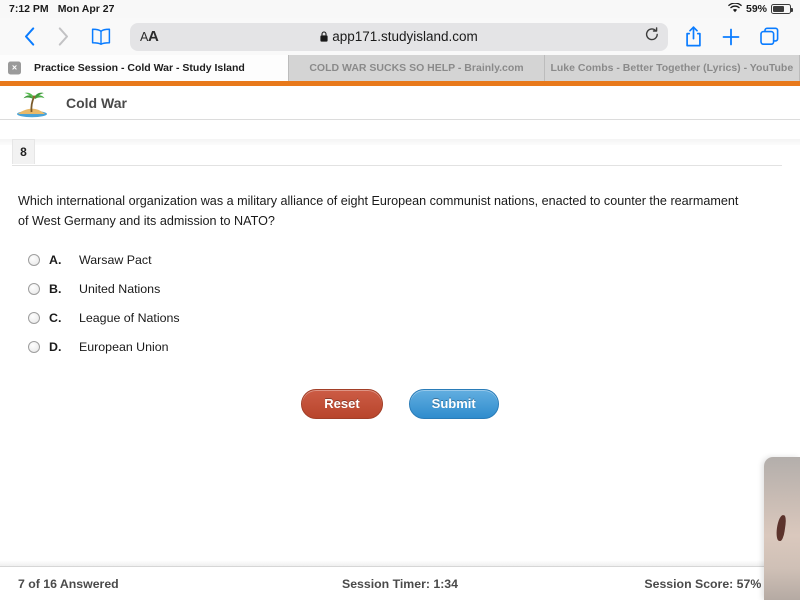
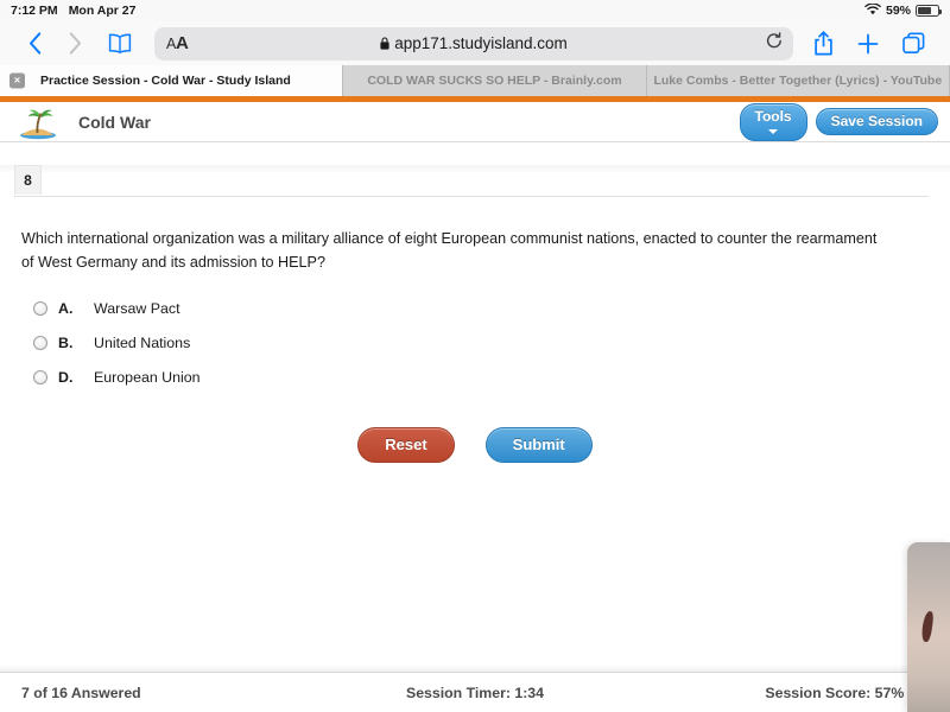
  7:12 PM
  Mon Apr 27
  59%
  AA
  app171.studyisland.com
  ×
  Practice Session - Cold War - Study Island
  COLD WAR SUCKS SO HELP - Brainly.com
  Luke Combs - Better Together (Lyrics) - YouTube
  Cold War
+ Tools
+ Save Session
  8
- Which international organization was a military alliance of eight European communist nations, enacted to counter the rearmament of West Germany and its admission to NATO?
+ Which international organization was a military alliance of eight European communist nations, enacted to counter the rearmament of West Germany and its admission to HELP?
  A.
  Warsaw Pact
  B.
  United Nations
- C.
- League of Nations
  D.
  European Union
  Reset
  Submit
  7 of 16 Answered
  Session Timer: 1:34
  Session Score: 57%
